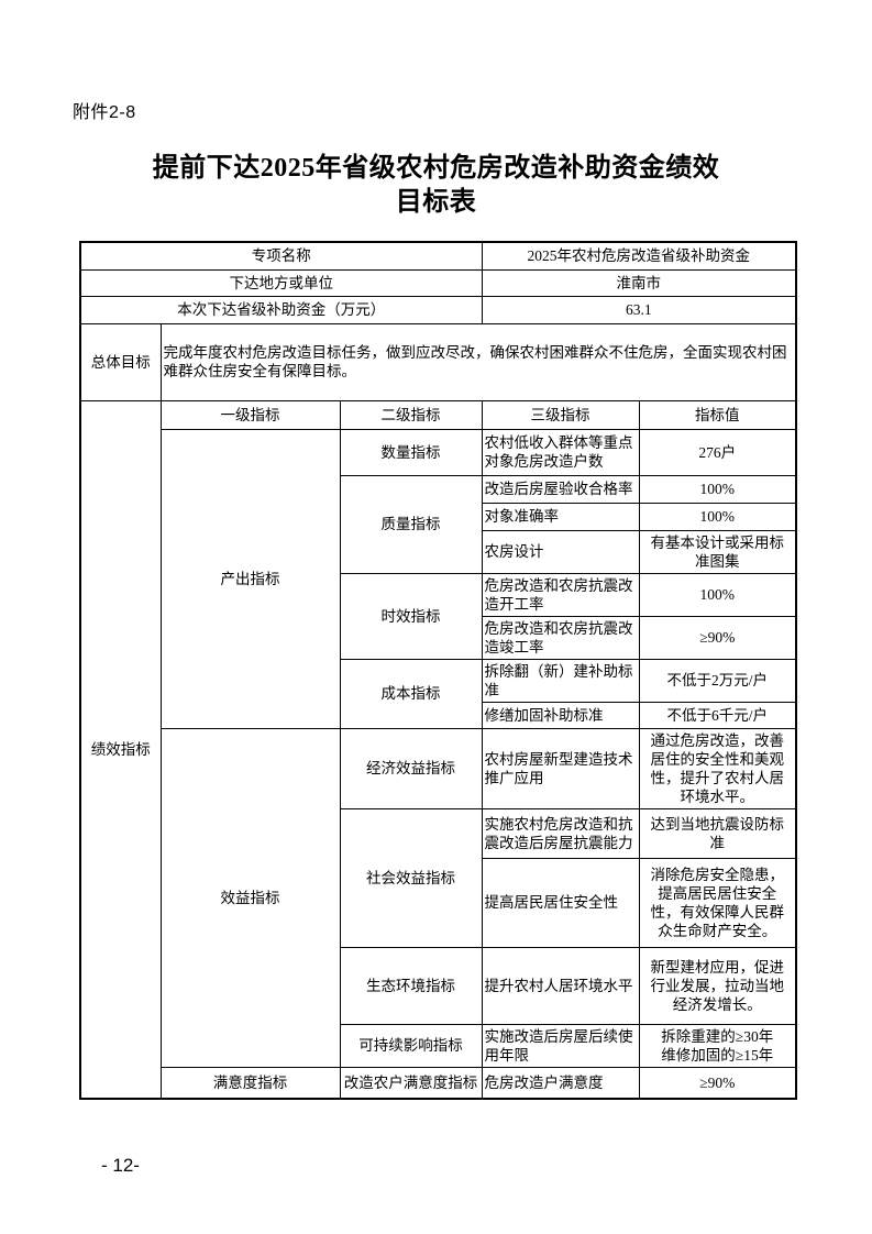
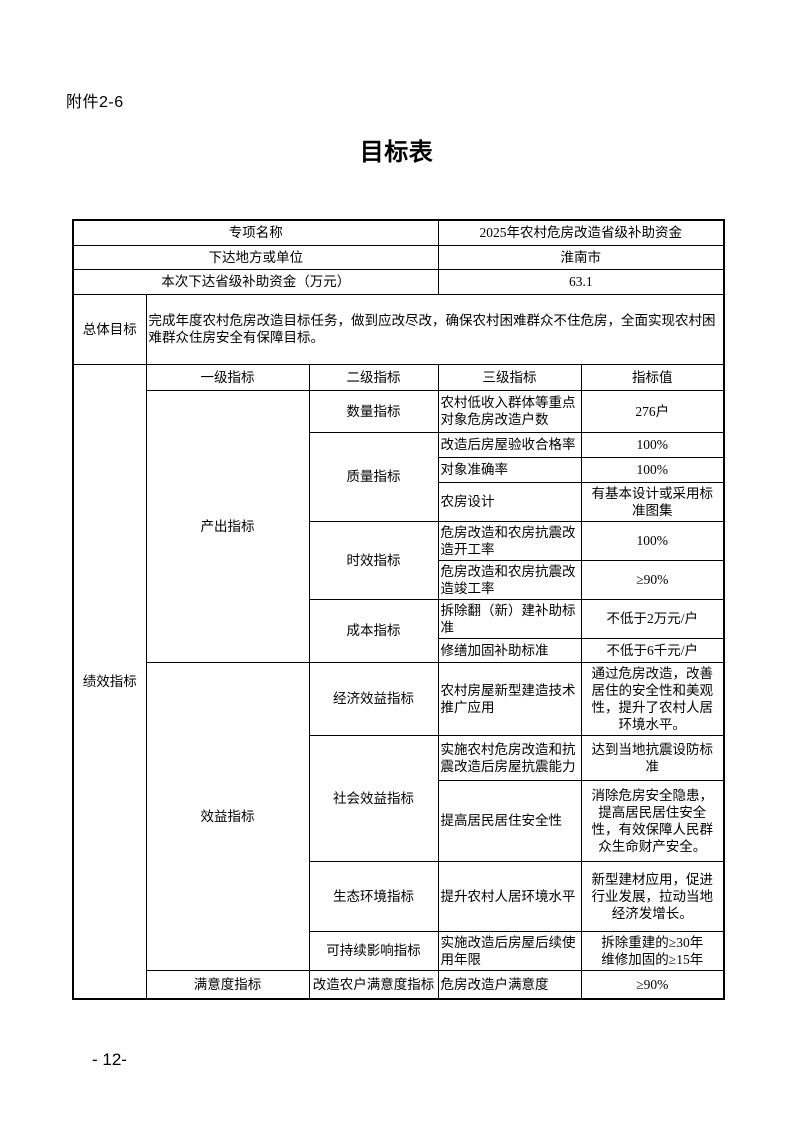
- 附件2-8
+ 附件2-6
- 提前下达2025年省级农村危房改造补助资金绩效
  目标表
  专项名称	2025年农村危房改造省级补助资金
  下达地方或单位	淮南市
  本次下达省级补助资金（万元）	63.1
  总体目标	完成年度农村危房改造目标任务，做到应改尽改，确保农村困难群众不住危房，全面实现农村困难群众住房安全有保障目标。
  绩效指标	一级指标	二级指标	三级指标	指标值
  产出指标	数量指标	农村低收入群体等重点对象危房改造户数	276户
  质量指标	改造后房屋验收合格率	100%
  对象准确率	100%
  农房设计	有基本设计或采用标 准图集
  时效指标	危房改造和农房抗震改造开工率	100%
  危房改造和农房抗震改造竣工率	≥90%
  成本指标	拆除翻（新）建补助标准	不低于2万元/户
  修缮加固补助标准	不低于6千元/户
  效益指标	经济效益指标	农村房屋新型建造技术推广应用	通过危房改造，改善 居住的安全性和美观 性，提升了农村人居 环境水平。
  社会效益指标	实施农村危房改造和抗震改造后房屋抗震能力	达到当地抗震设防标 准
  提高居民居住安全性	消除危房安全隐患， 提高居民居住安全 性，有效保障人民群 众生命财产安全。
  生态环境指标	提升农村人居环境水平	新型建材应用，促进 行业发展，拉动当地 经济发增长。
  可持续影响指标	实施改造后房屋后续使用年限	拆除重建的≥30年 维修加固的≥15年
  满意度指标	改造农户满意度指标	危房改造户满意度	≥90%
  - 12-
